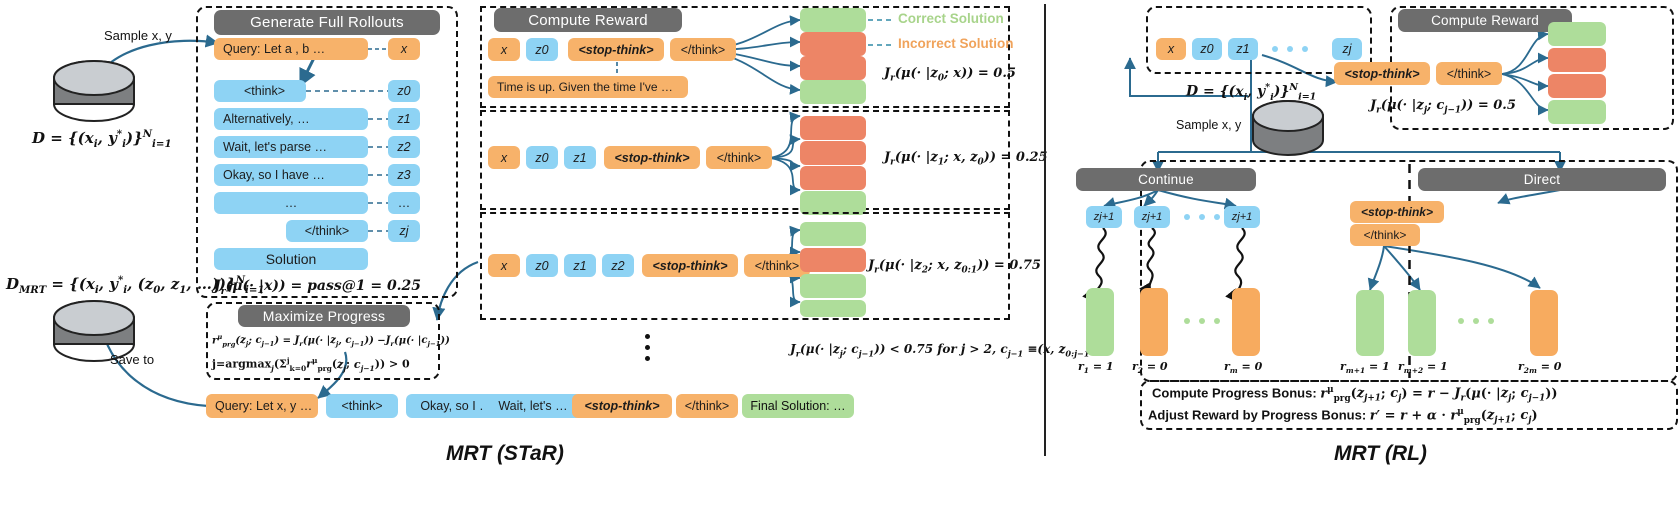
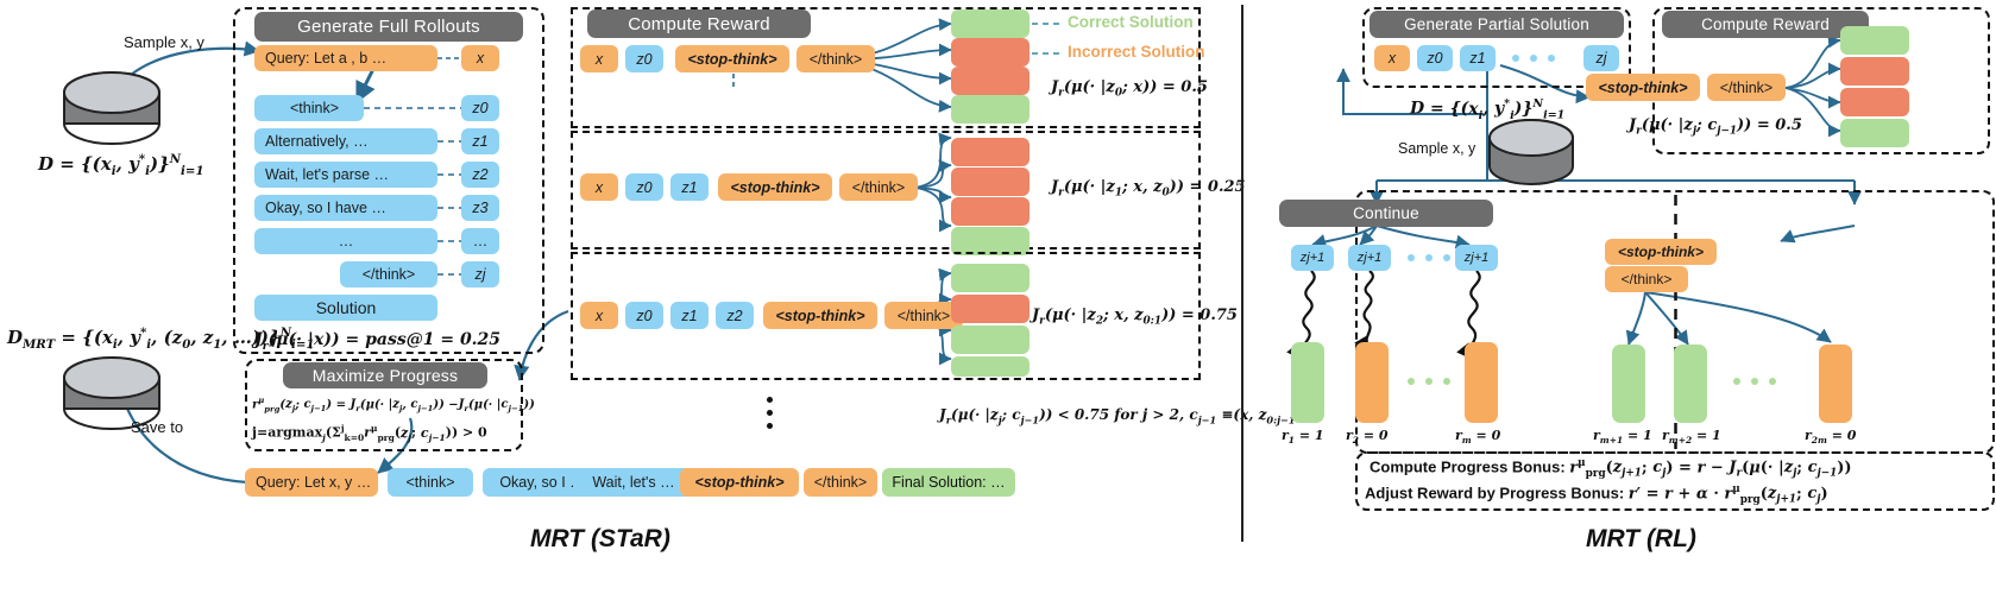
  Sample x, y
  D = {(xi, y*i)}Ni=1
  DMRT = {(xi, y*i, (z0, z1, …))}Ni=1
  Save to
  Generate Full Rollouts
  Query: Let a , b …
  x
  <think>
  z0
  Alternatively, …
  z1
  Wait, let's parse …
  z2
  Okay, so I have …
  z3
  …
  …
  </think>
  zj
  Solution
  Jr(μ(· |x)) = pass@1 = 0.25
  Maximize Progress
  rμprg(zj; cj−1) = Jr(μ(· |zj, cj−1)) −Jr(μ(· |cj−1))
  j=argmaxj(Σjk=0rμprg(zj; cj−1)) > 0
  Query: Let x, y …
  <think>
  Okay, so I
  Wait, let's …
  <stop-think>
  </think>
  Final Solution: …
  MRT (STaR)
  Compute Reward
  x
  z0
  <stop-think>
  </think>
- Time is up. Given the time I've …
  Correct Solution
  Incorrect Solution
  Jr(μ(· |z0; x)) = 0.5
  x
  z0
  z1
  <stop-think>
  </think>
  Jr(μ(· |z1; x, z0)) = 0.2
  x
  z0
  z1
  z2
  <stop-think>
  </think>
  Jr(μ(· |z2; x, z0:1)) = 0.75
  Jr(μ(· |zj; cj−1)) < 0.75 for j > 2, cj−1 ≡(x, z0:j−
+ Generate Partial Solution
  x
  z0
  z1
  zj
  D = {(xi, y*i)}Ni=1
  Sample x, y
  Compute Reward
  <stop-think>
  </think>
  Jr(μ(· |zj; cj−1)) = 0.5
  Continue
  zj+1
  zj+1
  zj+1
  r1 = 1
  r2 = 0
  rm = 0
- Direct
  <stop-think>
  </think>
  rm+1 = 1
  rm+2 = 1
  r2m = 0
  Compute Progress Bonus: rμprg(zj+1; cj) = r − Jr(μ(· |zj; cj−1))
  Adjust Reward by Progress Bonus: r′ = r + α · rμprg(zj+1; cj)
  MRT (RL)
